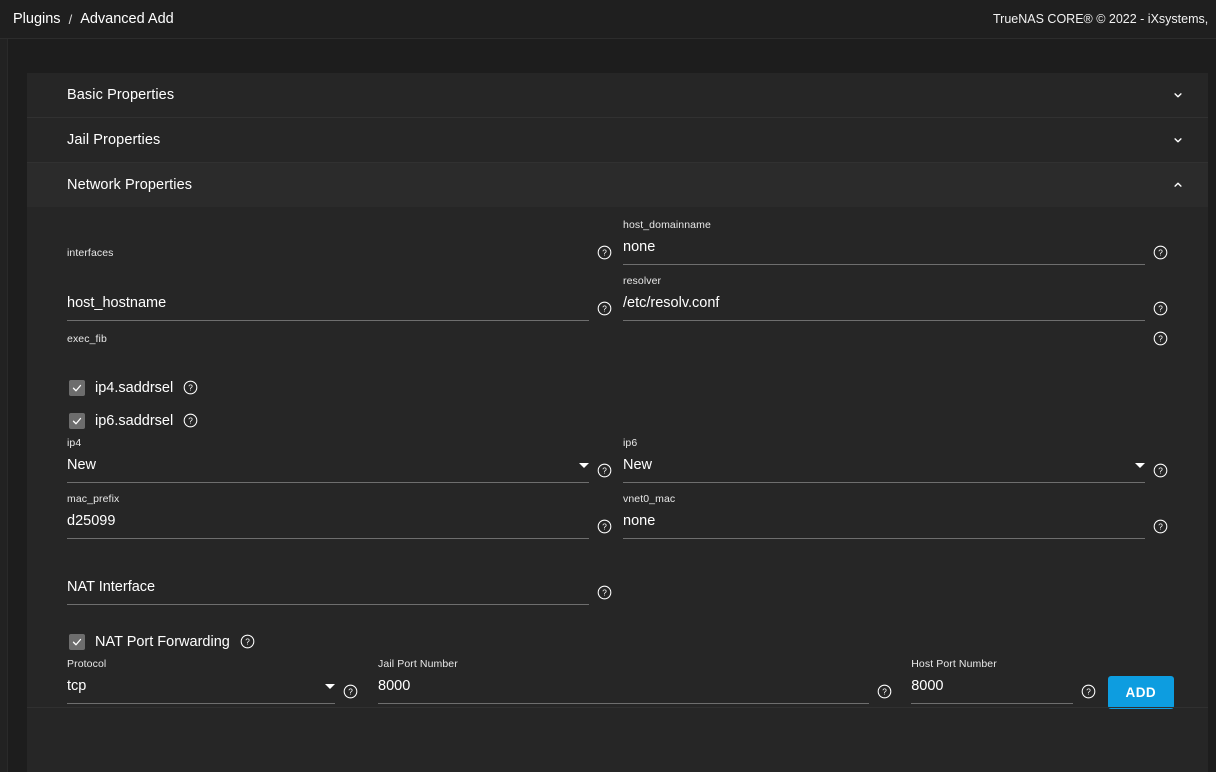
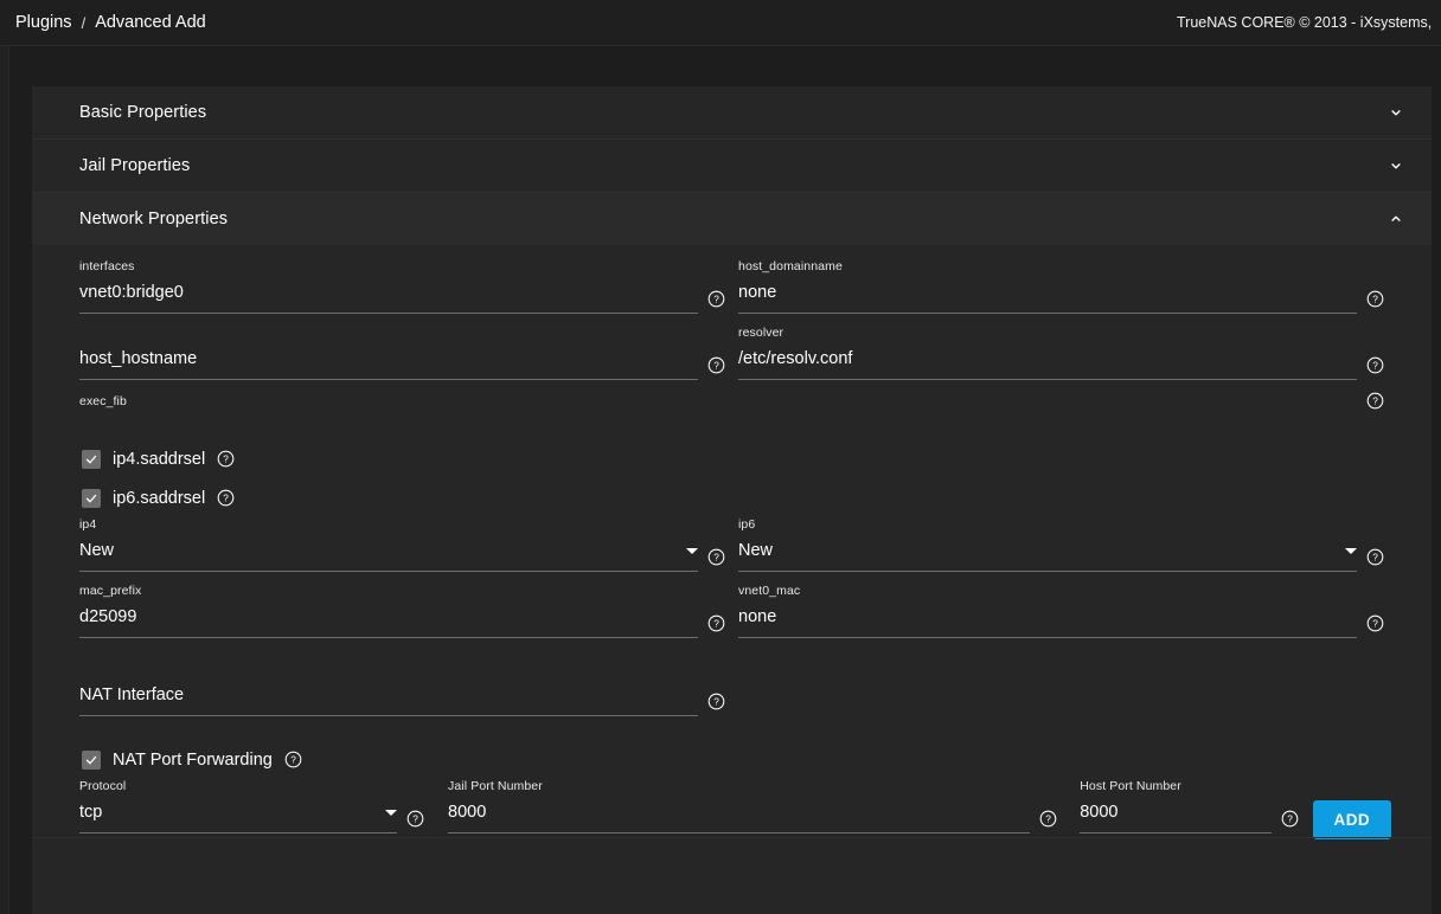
  Plugins
  /
  Advanced Add
- TrueNAS CORE® © 2022 - iXsystems,
+ TrueNAS CORE® © 2013 - iXsystems,
  Basic Properties
  Jail Properties
  Network Properties
  interfaces
+ vnet0:bridge0
  ?
  host_domainname
  none
  ?
  host_hostname
  ?
  resolver
  /etc/resolv.conf
  ?
  exec_fib
  ?
  ip4.saddrsel
  ?
  ip6.saddrsel
  ?
  ip4
  New
  ?
  ip6
  New
  ?
  mac_prefix
  d25099
  ?
  vnet0_mac
  none
  ?
  NAT Interface
  ?
  NAT Port Forwarding
  ?
  Protocol
  tcp
  ?
  Jail Port Number
  8000
  ?
  Host Port Number
  8000
  ?
  ADD
